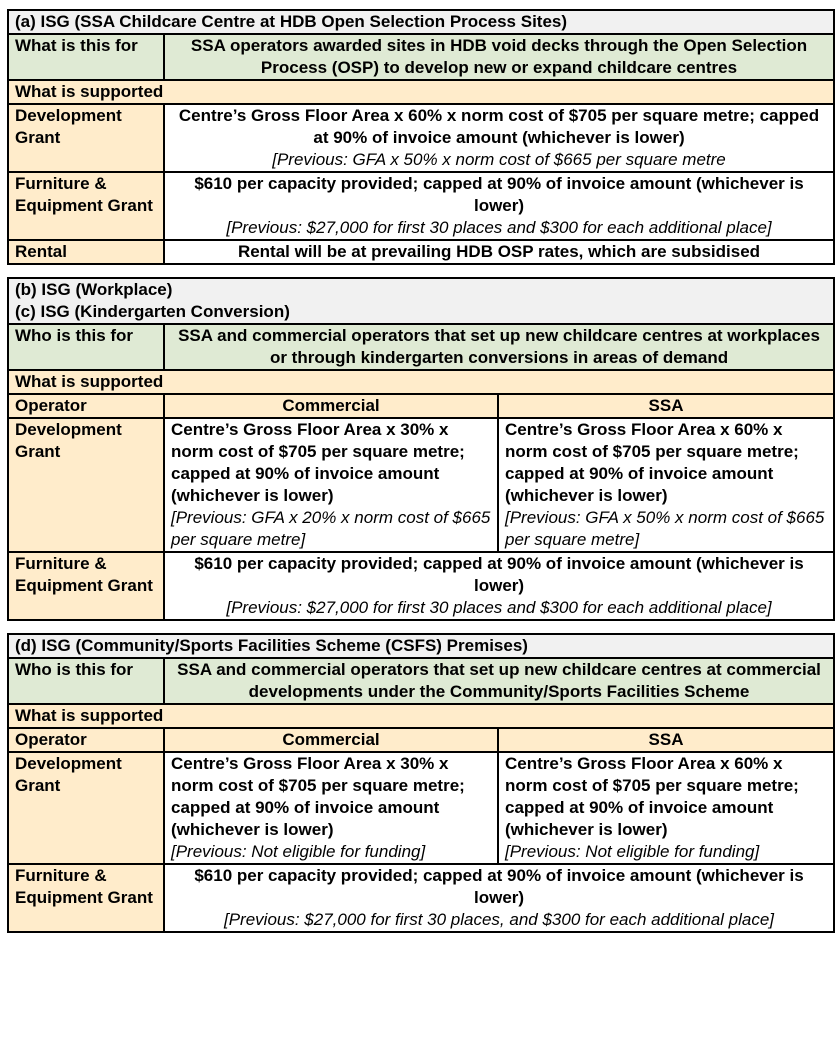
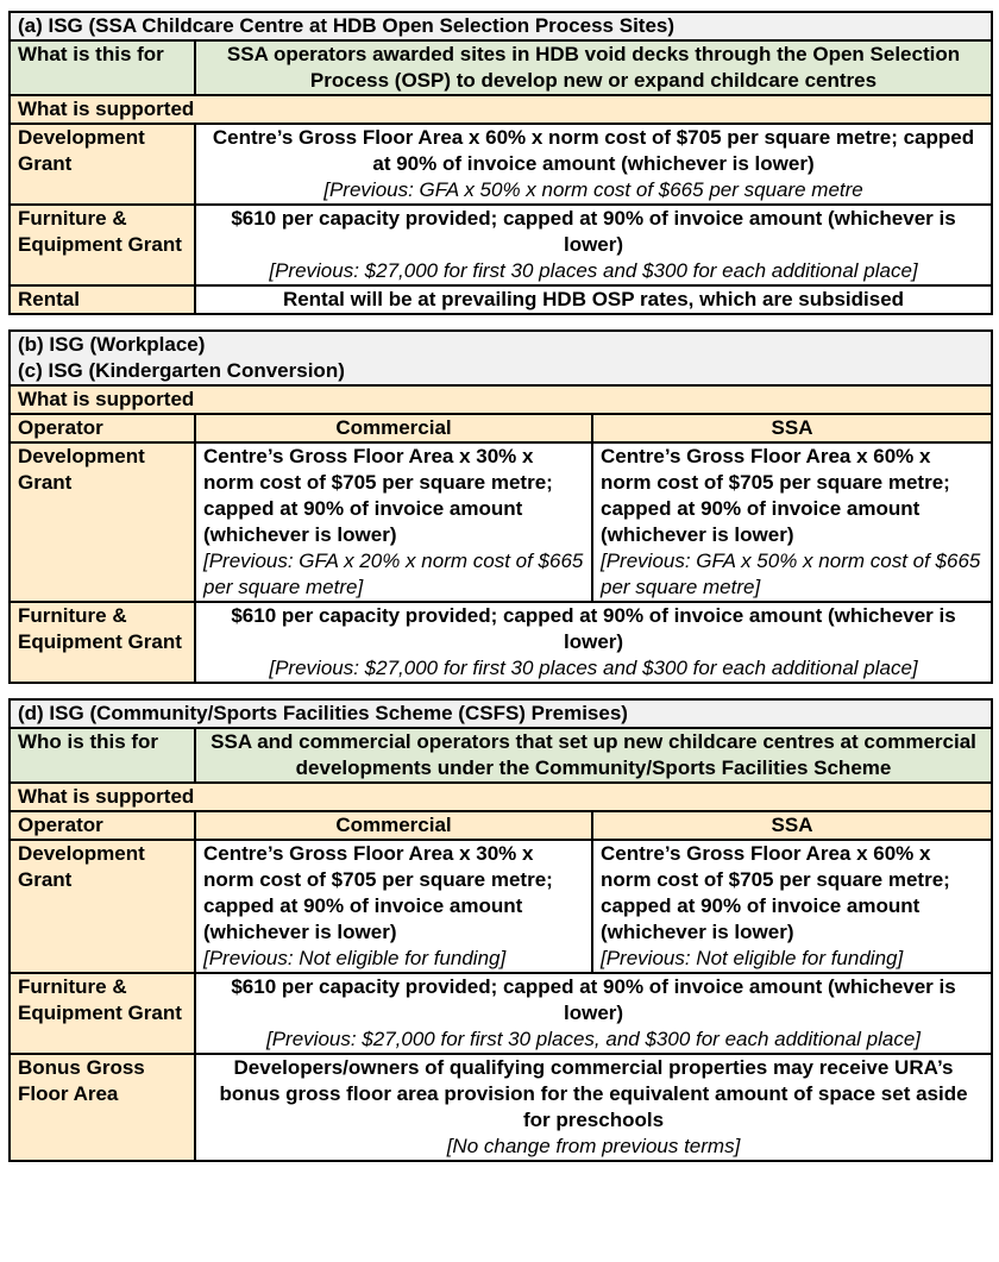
  (a) ISG (SSA Childcare Centre at HDB Open Selection Process Sites)
  What is this for	SSA operators awarded sites in HDB void decks through the Open Selection Process (OSP) to develop new or expand childcare centres
  What is supported
  Development Grant	Centre’s Gross Floor Area x 60% x norm cost of $705 per square metre; capped at 90% of invoice amount (whichever is lower) [Previous: GFA x 50% x norm cost of $665 per square metre
  Furniture & Equipment Grant	$610 per capacity provided; capped at 90% of invoice amount (whichever is lower) [Previous: $27,000 for first 30 places and $300 for each additional place]
  Rental	Rental will be at prevailing HDB OSP rates, which are subsidised
  (b) ISG (Workplace) (c) ISG (Kindergarten Conversion)
- Who is this for	SSA and commercial operators that set up new childcare centres at workplaces or through kindergarten conversions in areas of demand
  What is supported
  Operator	Commercial	SSA
  Development Grant	Centre’s Gross Floor Area x 30% x norm cost of $705 per square metre; capped at 90% of invoice amount (whichever is lower) [Previous: GFA x 20% x norm cost of $665 per square metre]	Centre’s Gross Floor Area x 60% x norm cost of $705 per square metre; capped at 90% of invoice amount (whichever is lower) [Previous: GFA x 50% x norm cost of $665 per square metre]
  Furniture & Equipment Grant	$610 per capacity provided; capped at 90% of invoice amount (whichever is lower) [Previous: $27,000 for first 30 places and $300 for each additional place]
  (d) ISG (Community/Sports Facilities Scheme (CSFS) Premises)
  Who is this for	SSA and commercial operators that set up new childcare centres at commercial developments under the Community/Sports Facilities Scheme
  What is supported
  Operator	Commercial	SSA
  Development Grant	Centre’s Gross Floor Area x 30% x norm cost of $705 per square metre; capped at 90% of invoice amount (whichever is lower) [Previous: Not eligible for funding]	Centre’s Gross Floor Area x 60% x norm cost of $705 per square metre; capped at 90% of invoice amount (whichever is lower) [Previous: Not eligible for funding]
  Furniture & Equipment Grant	$610 per capacity provided; capped at 90% of invoice amount (whichever is lower) [Previous: $27,000 for first 30 places, and $300 for each additional place]
+ Bonus Gross Floor Area	Developers/owners of qualifying commercial properties may receive URA’s bonus gross floor area provision for the equivalent amount of space set aside for preschools [No change from previous terms]
